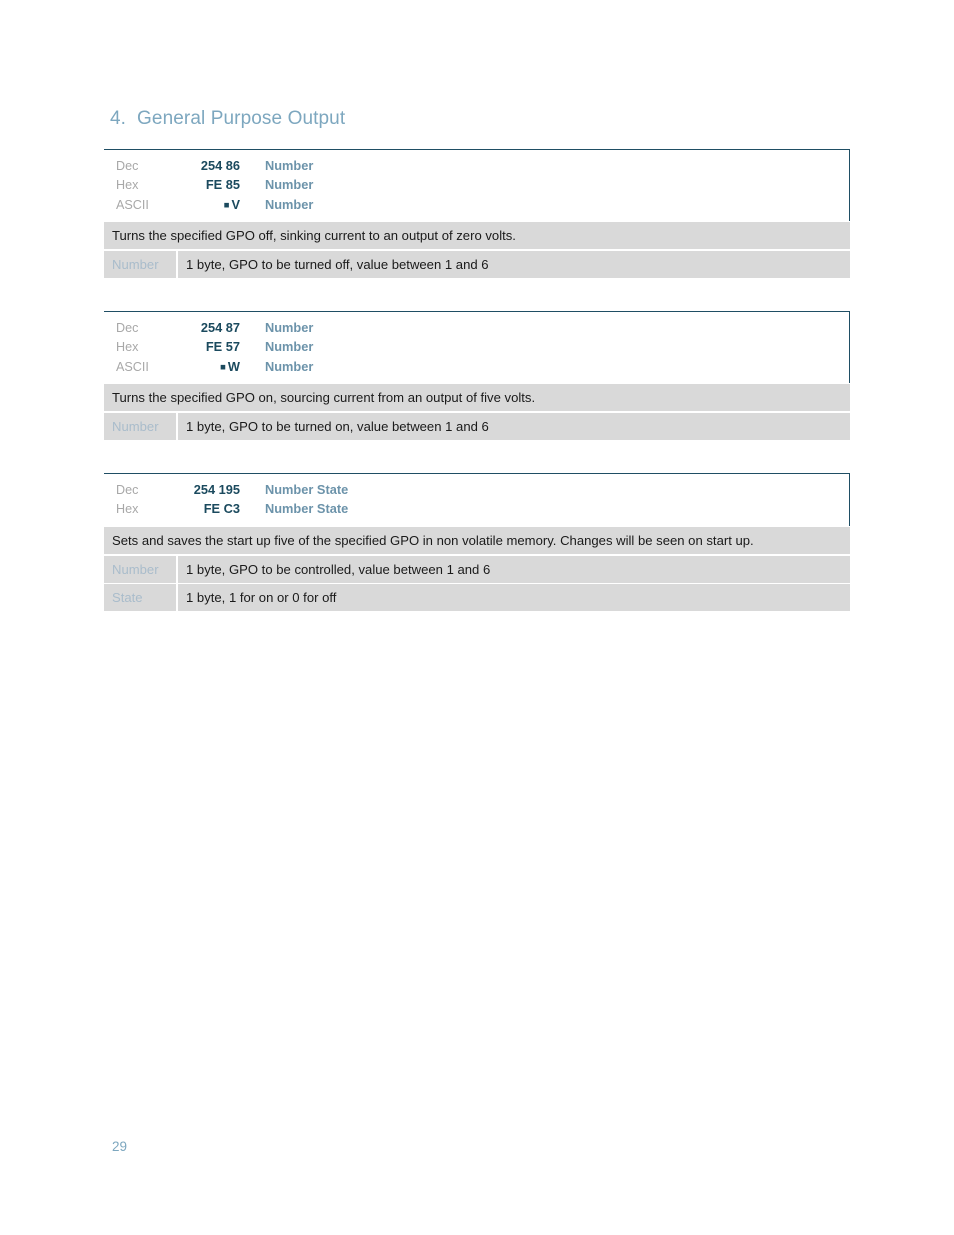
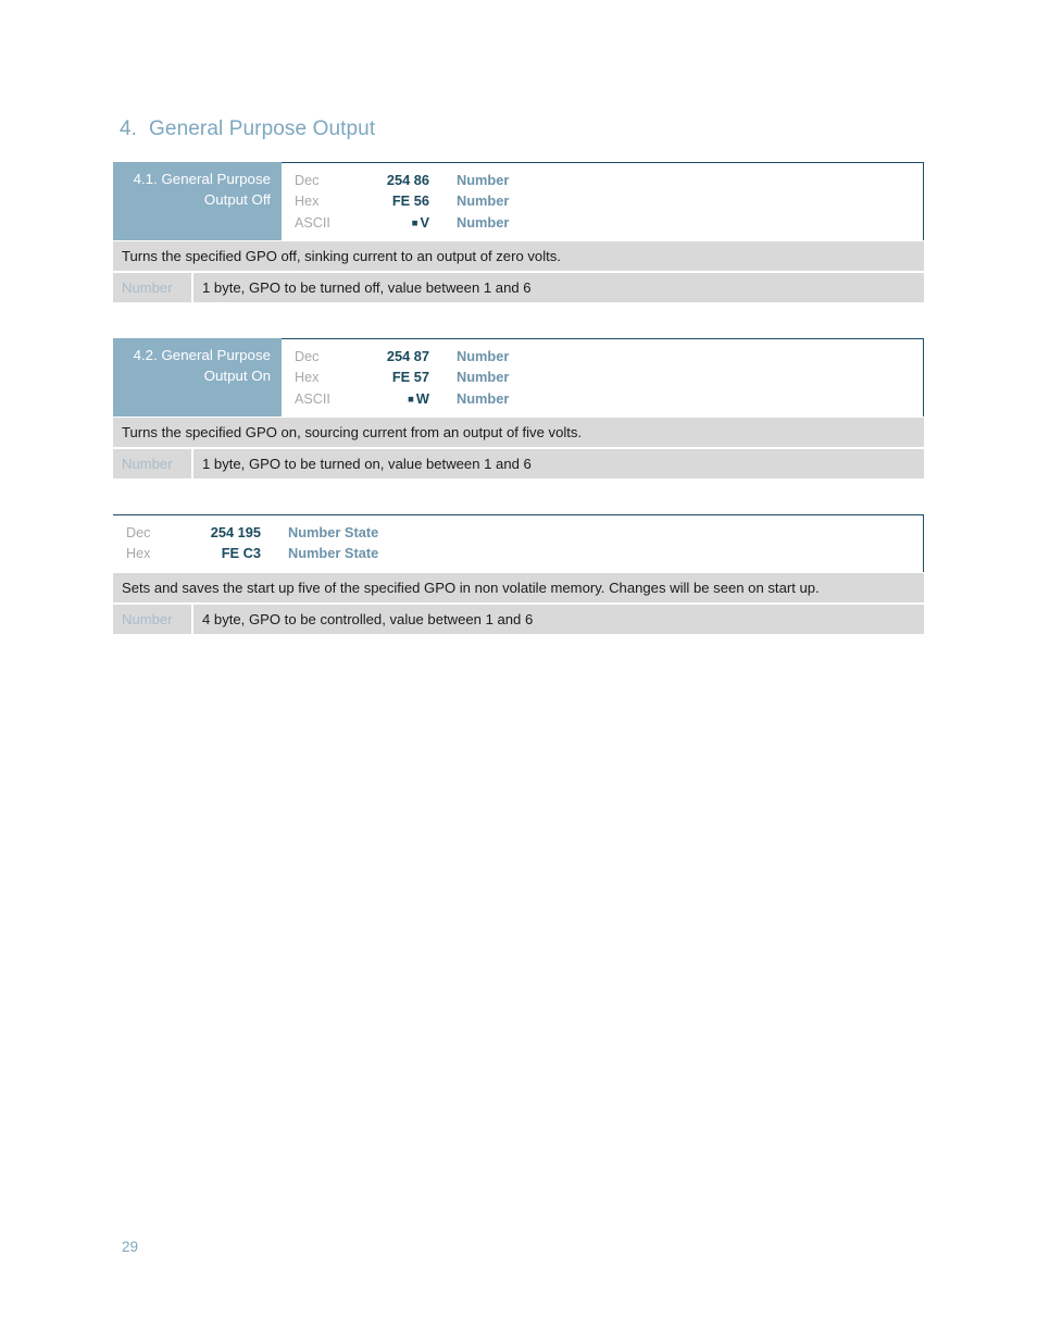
  4. General Purpose Output
+ 4.1. General Purpose
+ Output Off
  Dec
  254 86
  Number
  Hex
- FE 85
+ FE 56
  Number
  ASCII
  ■ V
  Number
  Turns the specified GPO off, sinking current to an output of zero volts.
  Number
  1 byte, GPO to be turned off, value between 1 and 6
+ 4.2. General Purpose
+ Output On
  Dec
  254 87
  Number
  Hex
  FE 57
  Number
  ASCII
  ■ W
  Number
  Turns the specified GPO on, sourcing current from an output of five volts.
  Number
  1 byte, GPO to be turned on, value between 1 and 6
  Dec
  254 195
  Number State
  Hex
  FE C3
  Number State
  Sets and saves the start up five of the specified GPO in non volatile memory. Changes will be seen on start up.
  Number
- 1 byte, GPO to be controlled, value between 1 and 6
+ 4 byte, GPO to be controlled, value between 1 and 6
- State
- 1 byte, 1 for on or 0 for off
  29
